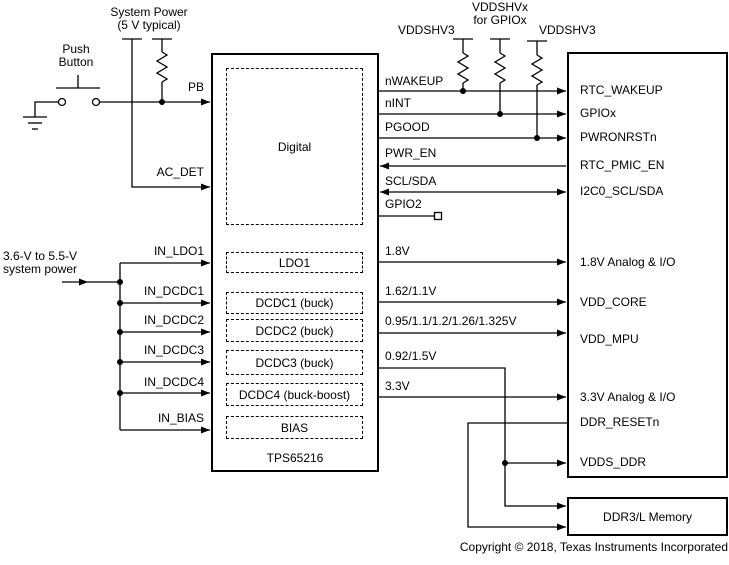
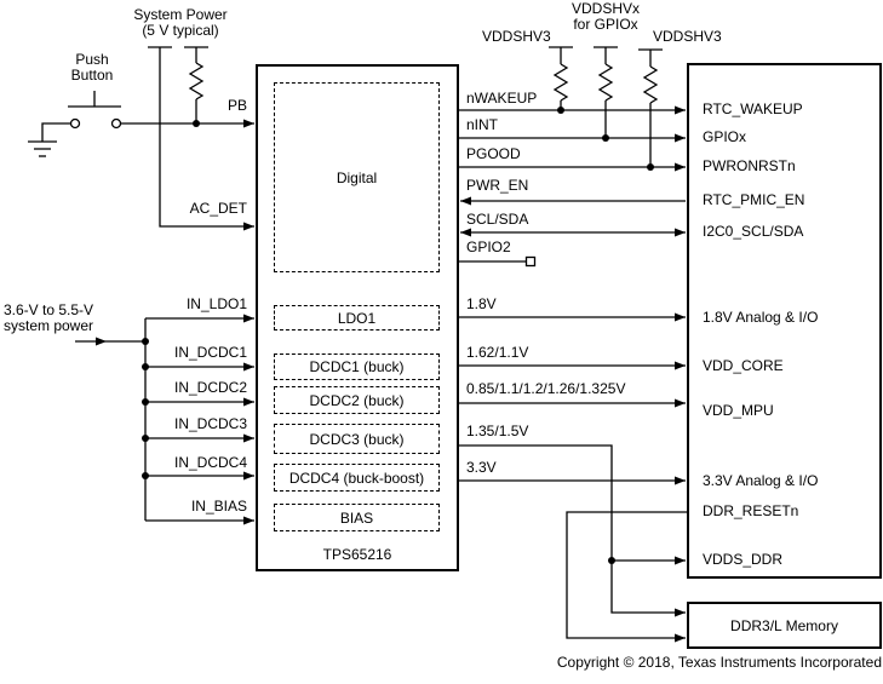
  DDR3/L Memory
  Digital
  LDO1
  DCDC1 (buck)
  DCDC2 (buck)
  DCDC3 (buck)
  DCDC4 (buck-boost)
  BIAS
  TPS65216
  System Power
  (5 V typical)
  Push
  Button
  3.6-V to 5.5-V
  system power
  PB
  AC_DET
  IN_LDO1
  IN_DCDC1
  IN_DCDC2
  IN_DCDC3
  IN_DCDC4
  IN_BIAS
  nWAKEUP
  nINT
  PGOOD
  PWR_EN
  SCL/SDA
  GPIO2
  1.8V
  1.62/1.1V
- 0.95/1.1/1.2/1.26/1.325V
+ 0.85/1.1/1.2/1.26/1.325V
- 0.92/1.5V
+ 1.35/1.5V
  3.3V
  VDDSHV3
  VDDSHVx
  for GPIOx
  VDDSHV3
  RTC_WAKEUP
  GPIOx
  PWRONRSTn
  RTC_PMIC_EN
  I2C0_SCL/SDA
  1.8V Analog & I/O
  VDD_CORE
  VDD_MPU
  3.3V Analog & I/O
  DDR_RESETn
  VDDS_DDR
  Copyright © 2018, Texas Instruments Incorporated
